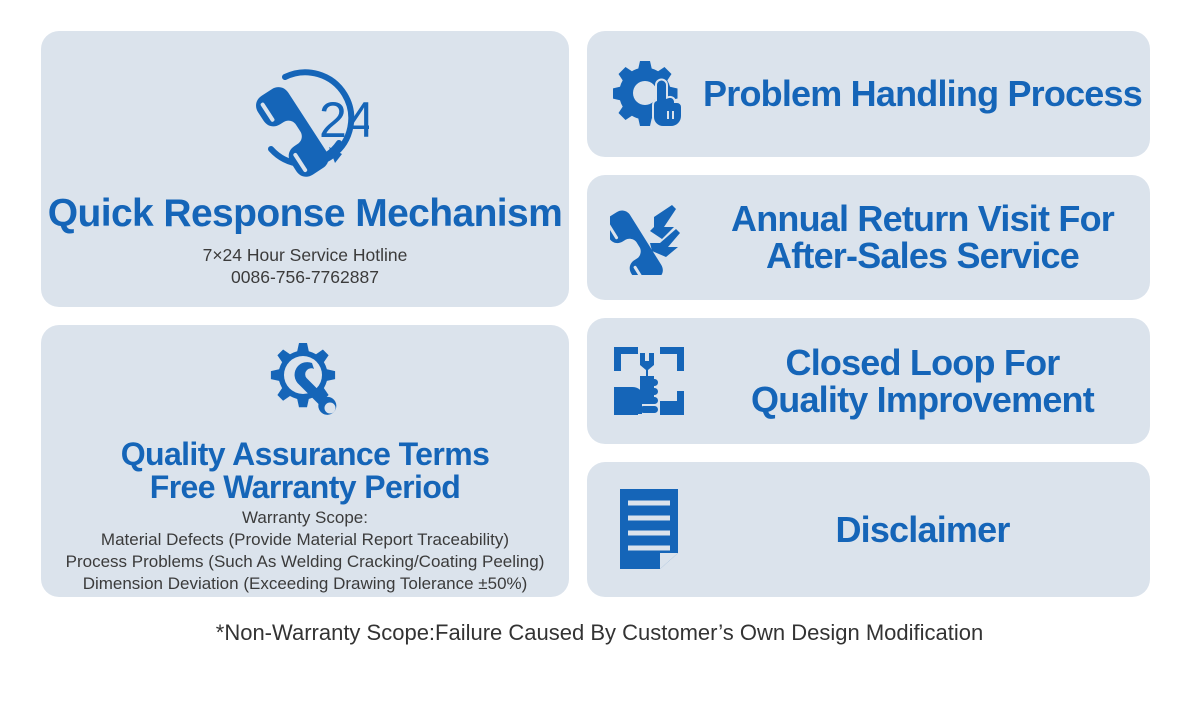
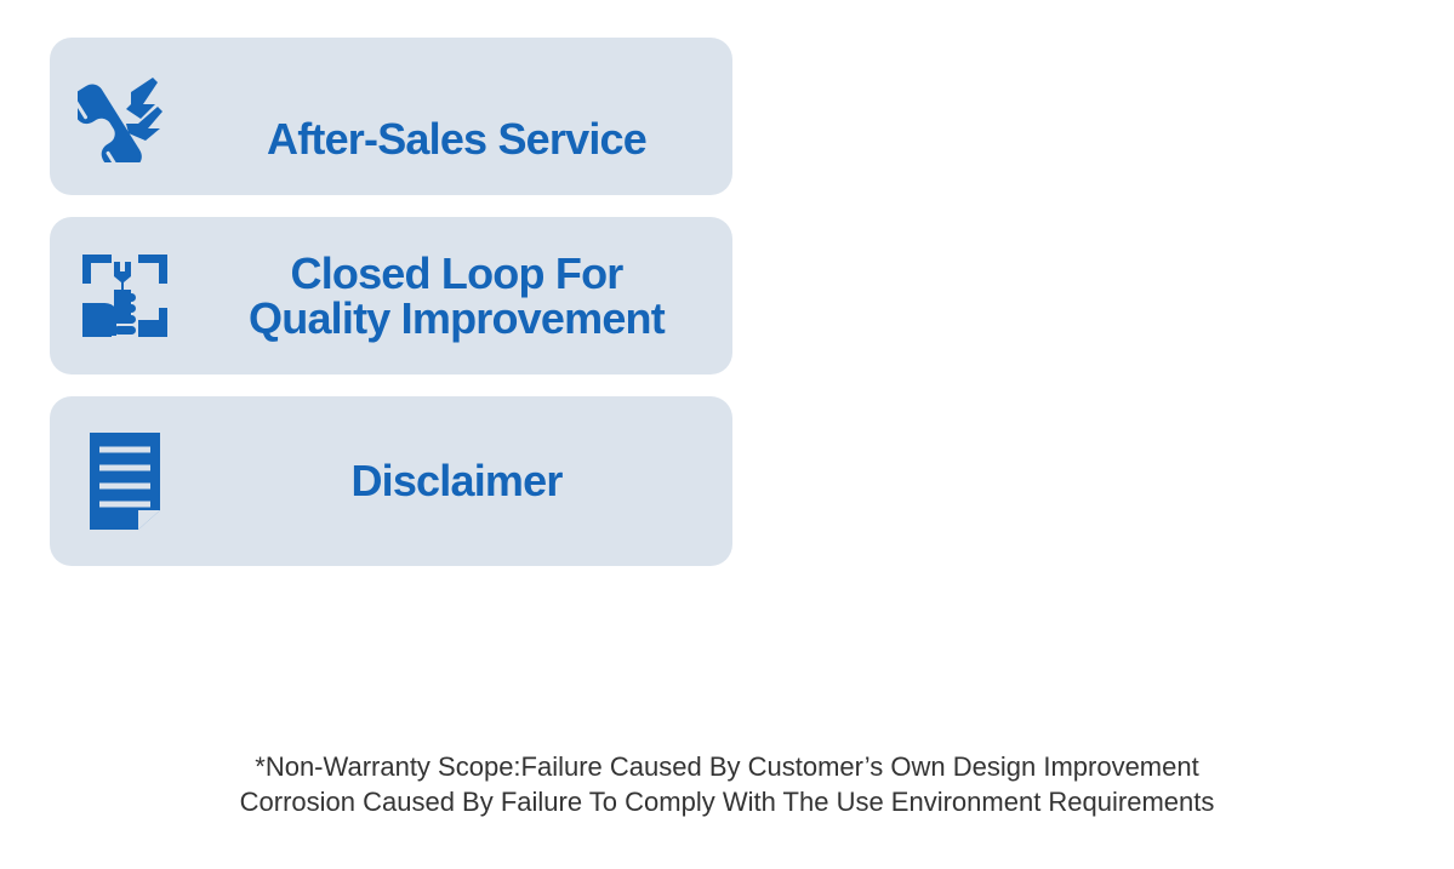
- 24
- Quick Response Mechanism
- 7×24 Hour Service Hotline
- 0086-756-7762887
- Quality Assurance Terms
- Free Warranty Period
- Warranty Scope:
- Material Defects (Provide Material Report Traceability)
- Process Problems (Such As Welding Cracking/Coating Peeling)
- Dimension Deviation (Exceeding Drawing Tolerance ±50%)
- Problem Handling Process
- Annual Return Visit For
  After-Sales Service
  Closed Loop For
  Quality Improvement
  Disclaimer
- *Non-Warranty Scope:Failure Caused By Customer’s Own Design Modification
+ *Non-Warranty Scope:Failure Caused By Customer’s Own Design Improvement
+ Corrosion Caused By Failure To Comply With The Use Environment Requirements
